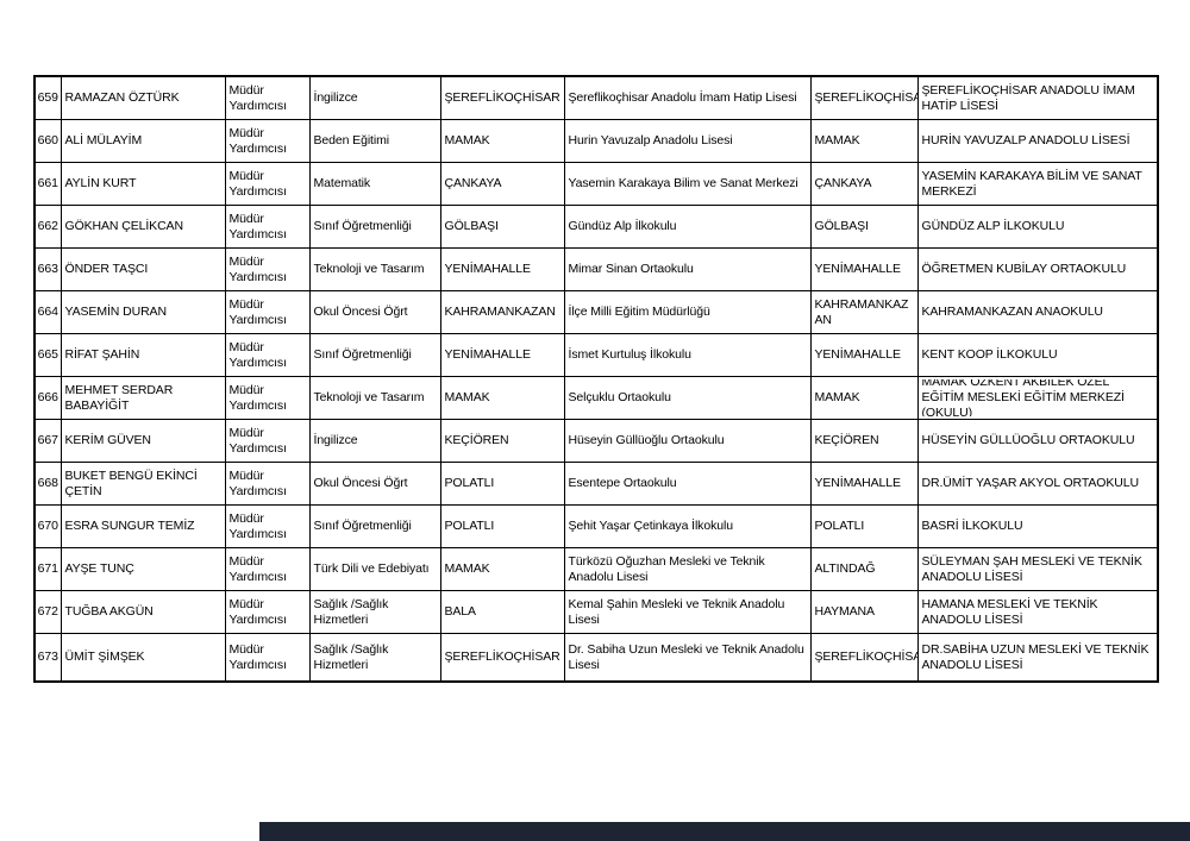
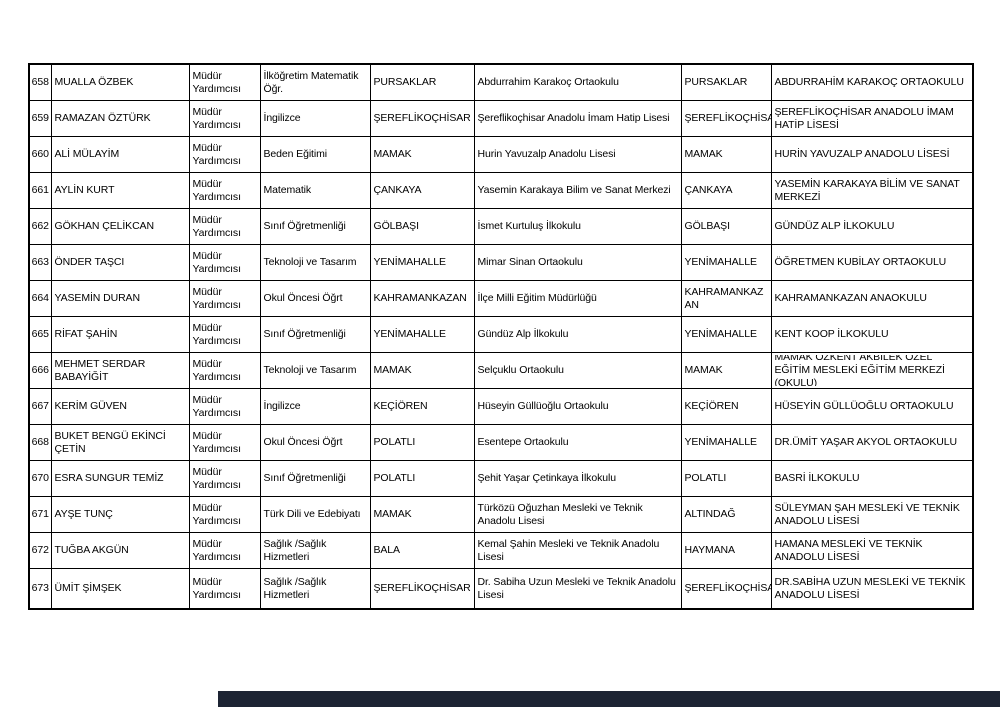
+ 658	MUALLA ÖZBEK	Müdür Yardımcısı	İlköğretim Matematik Öğr.	PURSAKLAR	Abdurrahim Karakoç Ortaokulu	PURSAKLAR	ABDURRAHİM KARAKOÇ ORTAOKULU
  659	RAMAZAN ÖZTÜRK	Müdür Yardımcısı	İngilizce	ŞEREFLİKOÇHİSAR	Şereflikoçhisar Anadolu İmam Hatip Lisesi	ŞEREFLİKOÇHİS	ŞEREFLİKOÇHİSAR ANADOLU İMAM HATİP LİSESİ
  660	ALİ MÜLAYİM	Müdür Yardımcısı	Beden Eğitimi	MAMAK	Hurin Yavuzalp Anadolu Lisesi	MAMAK	HURİN YAVUZALP ANADOLU LİSESİ
  661	AYLİN KURT	Müdür Yardımcısı	Matematik	ÇANKAYA	Yasemin Karakaya Bilim ve Sanat Merkezi	ÇANKAYA	YASEMİN KARAKAYA BİLİM VE SANAT MERKEZİ
- 662	GÖKHAN ÇELİKCAN	Müdür Yardımcısı	Sınıf Öğretmenliği	GÖLBAŞI	Gündüz Alp İlkokulu	GÖLBAŞI	GÜNDÜZ ALP İLKOKULU
+ 662	GÖKHAN ÇELİKCAN	Müdür Yardımcısı	Sınıf Öğretmenliği	GÖLBAŞI	İsmet Kurtuluş İlkokulu	GÖLBAŞI	GÜNDÜZ ALP İLKOKULU
  663	ÖNDER TAŞCI	Müdür Yardımcısı	Teknoloji ve Tasarım	YENİMAHALLE	Mimar Sinan Ortaokulu	YENİMAHALLE	ÖĞRETMEN KUBİLAY ORTAOKULU
  664	YASEMİN DURAN	Müdür Yardımcısı	Okul Öncesi Öğrt	KAHRAMANKAZAN	İlçe Milli Eğitim Müdürlüğü	KAHRAMANKAZAN	KAHRAMANKAZAN ANAOKULU
- 665	RİFAT ŞAHİN	Müdür Yardımcısı	Sınıf Öğretmenliği	YENİMAHALLE	İsmet Kurtuluş İlkokulu	YENİMAHALLE	KENT KOOP İLKOKULU
+ 665	RİFAT ŞAHİN	Müdür Yardımcısı	Sınıf Öğretmenliği	YENİMAHALLE	Gündüz Alp İlkokulu	YENİMAHALLE	KENT KOOP İLKOKULU
  666	MEHMET SERDAR BABAYİĞİT	Müdür Yardımcısı	Teknoloji ve Tasarım	MAMAK	Selçuklu Ortaokulu	MAMAK	MAMAK ÖZKENT AKBİLEK ÖZEL EĞİTİM MESLEKİ EĞİTİM MERKEZİ (OKULU)
  667	KERİM GÜVEN	Müdür Yardımcısı	İngilizce	KEÇİÖREN	Hüseyin Güllüoğlu Ortaokulu	KEÇİÖREN	HÜSEYİN GÜLLÜOĞLU ORTAOKULU
  668	BUKET BENGÜ EKİNCİ ÇETİN	Müdür Yardımcısı	Okul Öncesi Öğrt	POLATLI	Esentepe Ortaokulu	YENİMAHALLE	DR.ÜMİT YAŞAR AKYOL ORTAOKULU
  670	ESRA SUNGUR TEMİZ	Müdür Yardımcısı	Sınıf Öğretmenliği	POLATLI	Şehit Yaşar Çetinkaya İlkokulu	POLATLI	BASRİ İLKOKULU
  671	AYŞE TUNÇ	Müdür Yardımcısı	Türk Dili ve Edebiyatı	MAMAK	Türközü Oğuzhan Mesleki ve Teknik Anadolu Lisesi	ALTINDAĞ	SÜLEYMAN ŞAH MESLEKİ VE TEKNİK ANADOLU LİSESİ
  672	TUĞBA AKGÜN	Müdür Yardımcısı	Sağlık /Sağlık Hizmetleri	BALA	Kemal Şahin Mesleki ve Teknik Anadolu Lisesi	HAYMANA	HAMANA MESLEKİ VE TEKNİK ANADOLU LİSESİ
  673	ÜMİT ŞİMŞEK	Müdür Yardımcısı	Sağlık /Sağlık Hizmetleri	ŞEREFLİKOÇHİSAR	Dr. Sabiha Uzun Mesleki ve Teknik Anadolu Lisesi	ŞEREFLİKOÇHİS	DR.SABİHA UZUN MESLEKİ VE TEKNİK ANADOLU LİSESİ
